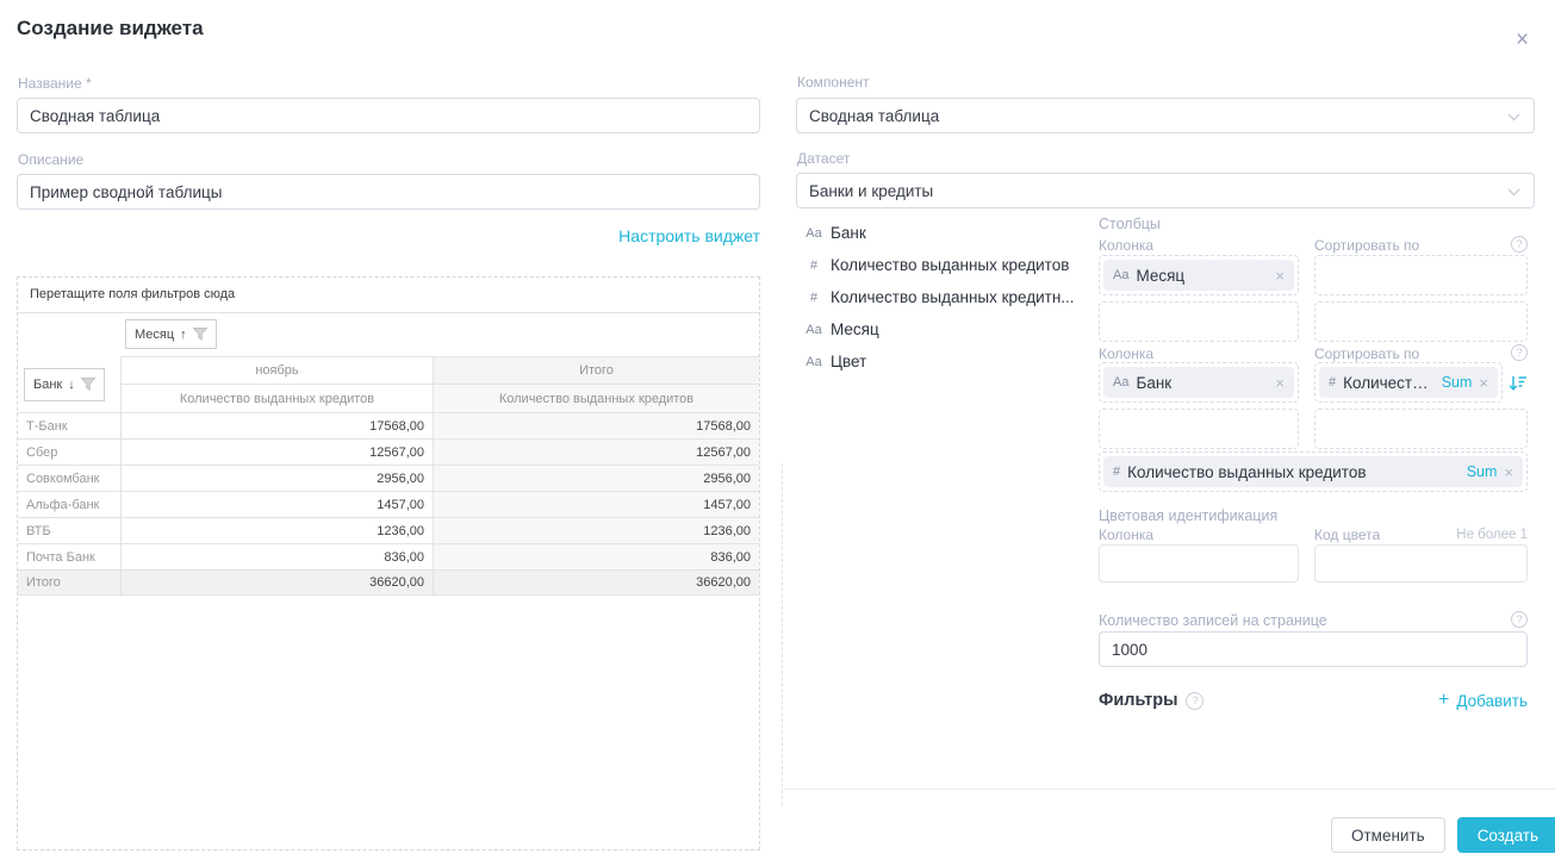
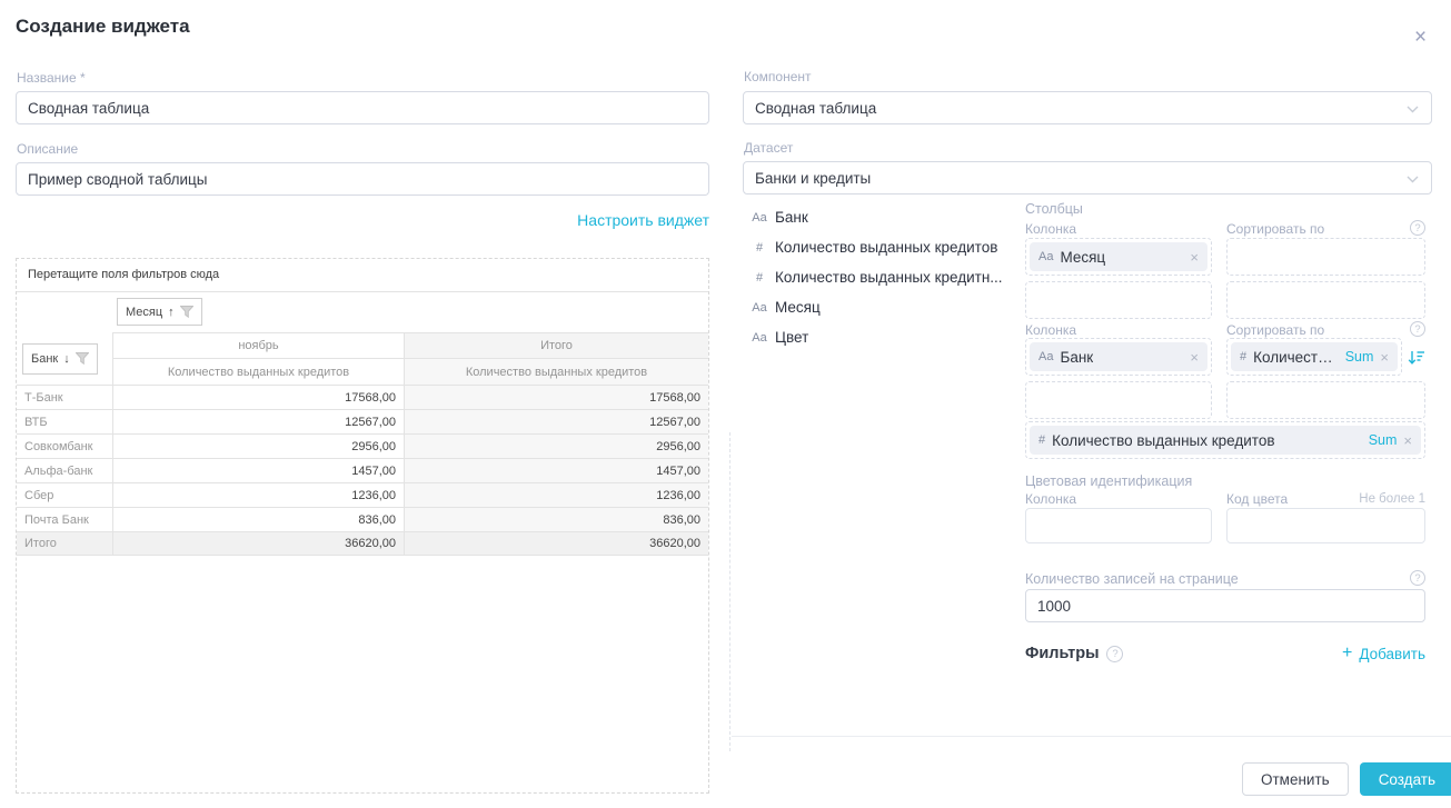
  Создание виджета
  ×
  Название *
  Сводная таблица
  Описание
  Пример сводной таблицы
  Настроить виджет
  Перетащите поля фильтров сюда
  Месяц
  ↑
  Банк
  ↓
  ноябрь
  Итого
  Количество выданных кредитов
  Количество выданных кредитов
  Т-Банк
  17568,00
  17568,00
- Сбер
+ ВТБ
  12567,00
  12567,00
  Совкомбанк
  2956,00
  2956,00
  Альфа-банк
  1457,00
  1457,00
- ВТБ
+ Сбер
  1236,00
  1236,00
  Почта Банк
  836,00
  836,00
  Итого
  36620,00
  36620,00
  Компонент
  Сводная таблица
  Датасет
  Банки и кредиты
  Aa
  Банк
  #
  Количество выданных кредитов
  #
  Количество выданных кредитн...
  Aa
  Месяц
  Aa
  Цвет
  Столбцы
  Колонка
  Сортировать по
  ?
  Aa
  Месяц
  ×
  Колонка
  Сортировать по
  ?
  Aa
  Банк
  ×
  #
  Количество.
  Sum
  ×
  #
  Количество выданных кредитов
  Sum
  ×
  Цветовая идентификация
  Колонка
  Код цвета
  Не более 1
  Количество записей на странице
  ?
  1000
  Фильтры
  ?
  +
  Добавить
  Отменить
  Создать
